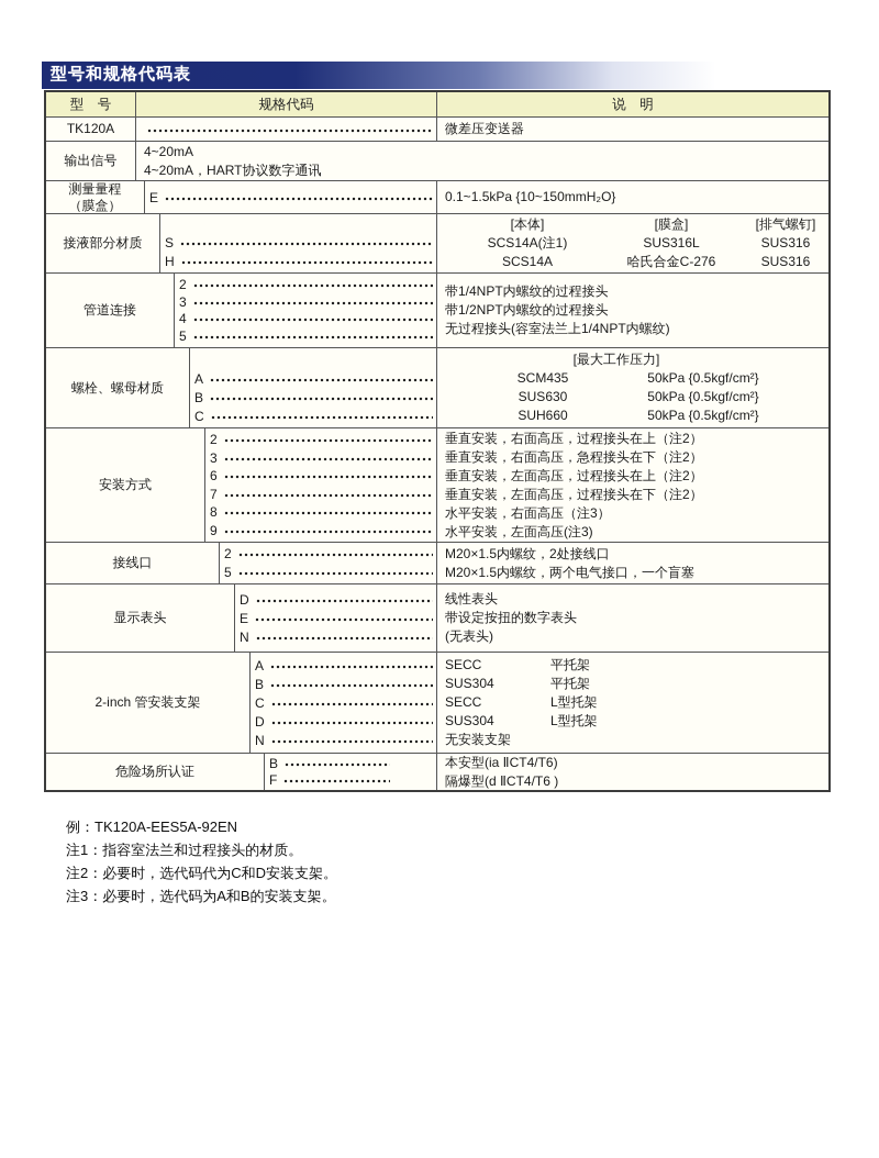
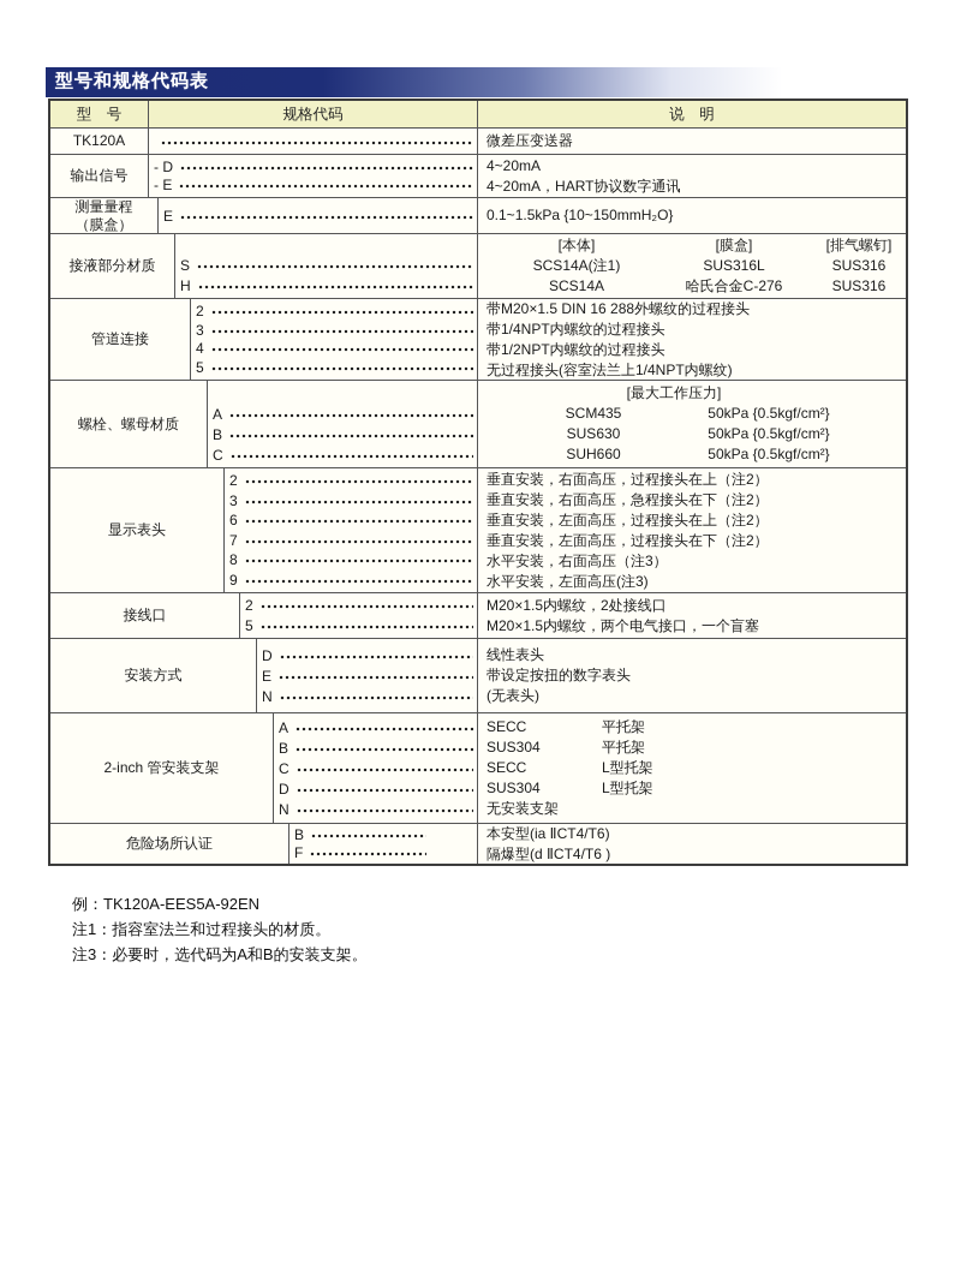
  型号和规格代码表
  型 号
  规格代码
  说 明
  TK120A
  微差压变送器
  输出信号
+ - D
+ - E
  4~20mA
  4~20mA，HART协议数字通讯
  测量量程
  （膜盒）
  E
  0.1~1.5kPa {10~150mmH₂O}
  接液部分材质
  S
  H
  [本体]
  [膜盒]
  [排气螺钉]
  SCS14A(注1)
  SUS316L
  SUS316
  SCS14A
  哈氏合金C-276
  SUS316
  管道连接
  2
  3
  4
  5
+ 带M20×1.5 DIN 16 288外螺纹的过程接头
  带1/4NPT内螺纹的过程接头
  带1/2NPT内螺纹的过程接头
  无过程接头(容室法兰上1/4NPT内螺纹)
  螺栓、螺母材质
  A
  B
  C
  [最大工作压力]
  SCM435
  50kPa {0.5kgf/cm²}
  SUS630
  50kPa {0.5kgf/cm²}
  SUH660
  50kPa {0.5kgf/cm²}
- 安装方式
+ 显示表头
  2
  3
  6
  7
  8
  9
  垂直安装，右面高压，过程接头在上（注2）
  垂直安装，右面高压，急程接头在下（注2）
  垂直安装，左面高压，过程接头在上（注2）
  垂直安装，左面高压，过程接头在下（注2）
  水平安装，右面高压（注3）
  水平安装，左面高压(注3)
  接线口
  2
  5
  M20×1.5内螺纹，2处接线口
  M20×1.5内螺纹，两个电气接口，一个盲塞
- 显示表头
+ 安装方式
  D
  E
  N
  线性表头
  带设定按扭的数字表头
  (无表头)
  2-inch 管安装支架
  A
  B
  C
  D
  N
  SECC
  平托架
  SUS304
  平托架
  SECC
  L型托架
  SUS304
  L型托架
  无安装支架
  危险场所认证
  B
  F
  本安型(ia ⅡCT4/T6)
  隔爆型(d ⅡCT4/T6 )
  例：TK120A-EES5A-92EN
  注1：指容室法兰和过程接头的材质。
- 注2：必要时，选代码代为C和D安装支架。
  注3：必要时，选代码为A和B的安装支架。
